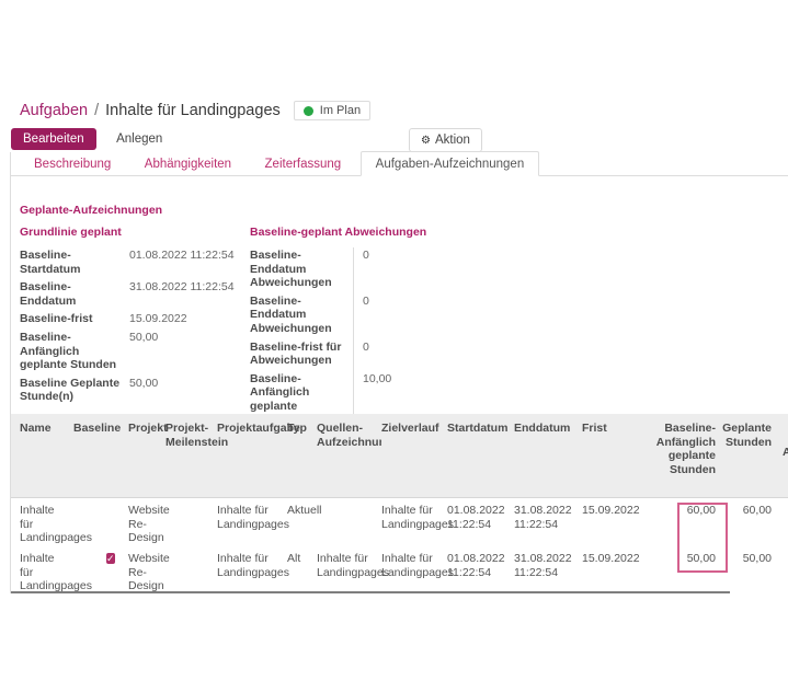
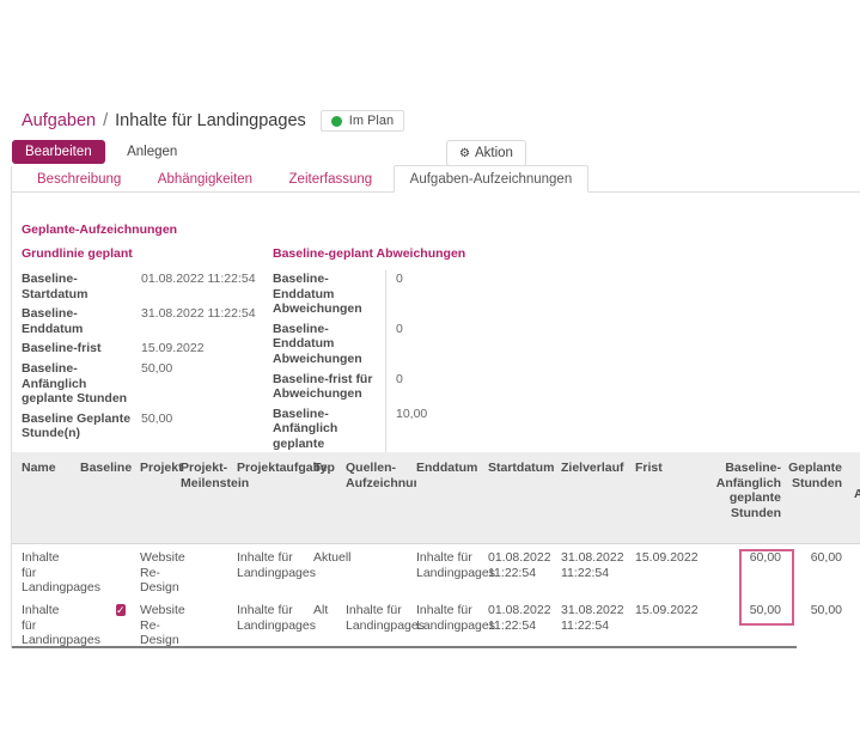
  Aufgaben
  /
  Inhalte für Landingpages
  Im Plan
  Bearbeiten Anlegen
  ⚙ Aktion
  Beschreibung Abhängigkeiten Zeiterfassung Aufgaben-Aufzeichnungen
  Geplante-Aufzeichnungen
  Grundlinie geplant
  Baseline-Startdatum
  01.08.2022 11:22:54
  Baseline-Enddatum
  31.08.2022 11:22:54
  Baseline-frist
  15.09.2022
  Baseline-Anfänglich geplante Stunden
  50,00
  Baseline Geplante Stunde(n)
  50,00
  Baseline-geplant Abweichungen
  Baseline-Enddatum Abweichungen
  0
  Baseline-Enddatum Abweichungen
  0
  Baseline-frist für Abweichungen
  0
  10,00
  Name
  Baseline
  Projekt
  Projekt-Meilenste
  Projektaufga
  Typ
  Quellen-Aufzeichnu
- Zielverlauf
+ Enddatum
  Startdatum
- Enddatum
+ Zielverlauf
  Frist
  Baseline-Anfänglich geplante Stunden
  Geplante Stunden
  Inhalte für Landingpag
  Websit Re-Design
  Inhalte für Landingpages
  Aktue
  Inhalte für Landingpage
  01.08.2022 11:22:54
  31.08.2022 11:22:54
  15.09.2022
  60,00
  60,00
  Inhalte für Landingpag
  ✓
  Websit Re-Design
  Inhalte für Landingpages
  Alt
  Inhalte für Landingpage
  Inhalte für Landingpage
  01.08.2022 11:22:54
  31.08.2022 11:22:54
  15.09.2022
  50,00
  50,00
  A
